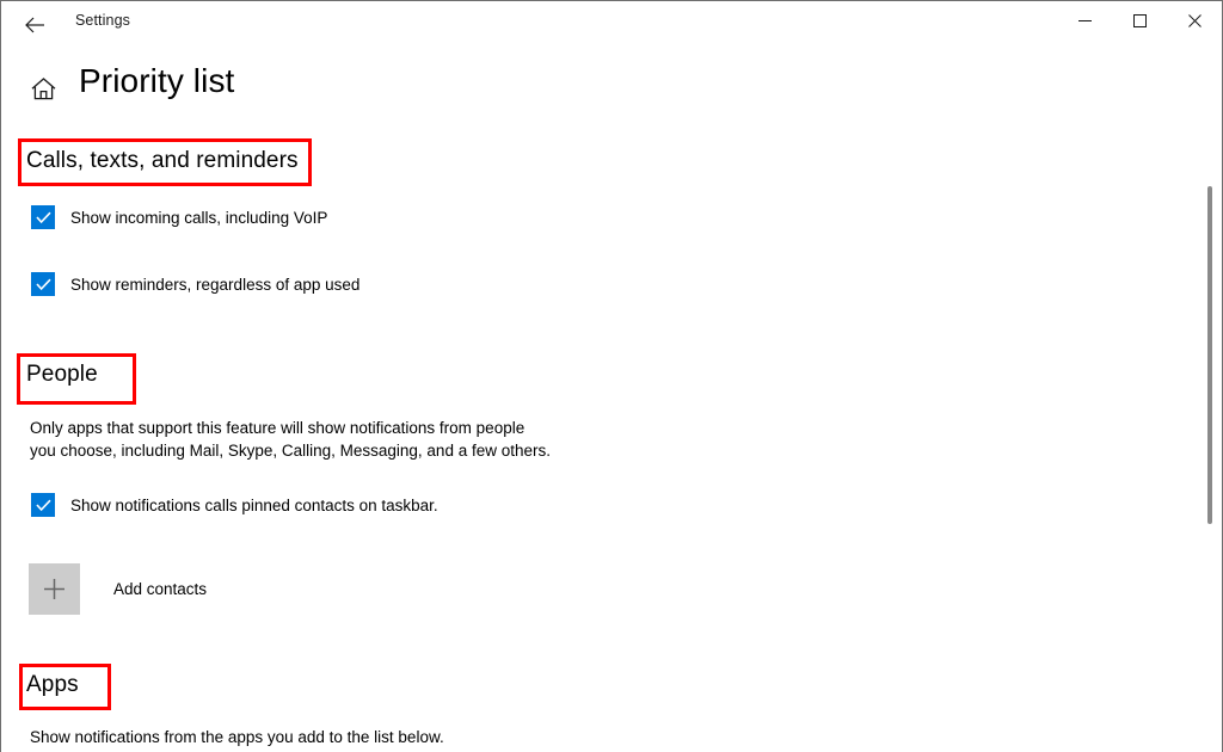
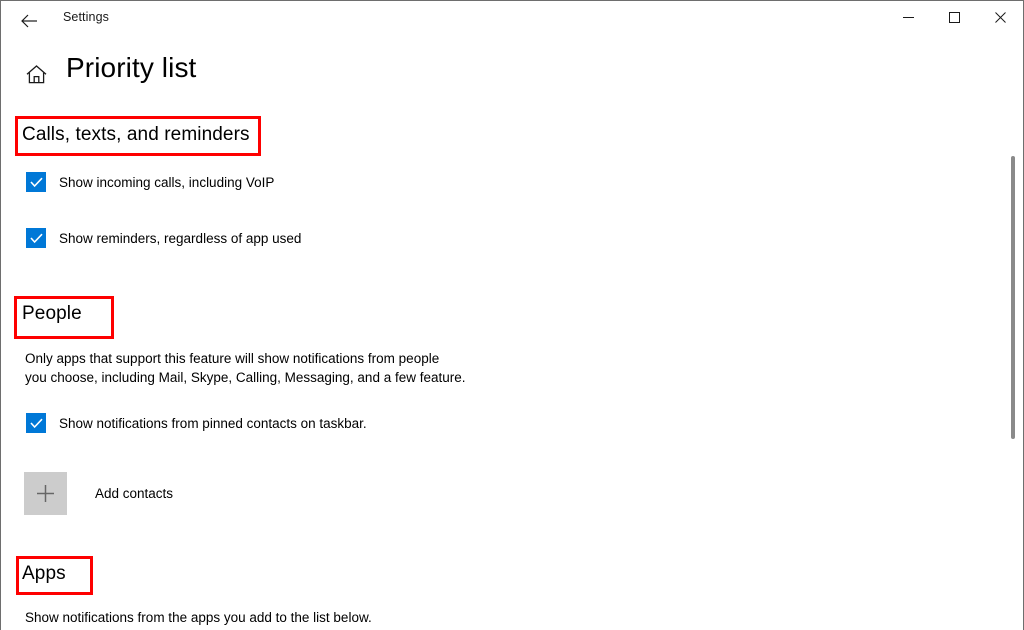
  Settings
  Priority list
  Calls, texts, and reminders
  Show incoming calls, including VoIP
  Show reminders, regardless of app used
  People
  Only apps that support this feature will show notifications from people
- you choose, including Mail, Skype, Calling, Messaging, and a few others.
+ you choose, including Mail, Skype, Calling, Messaging, and a few feature.
- Show notifications calls pinned contacts on taskbar.
+ Show notifications from pinned contacts on taskbar.
  Add contacts
  Apps
  Show notifications from the apps you add to the list below.
